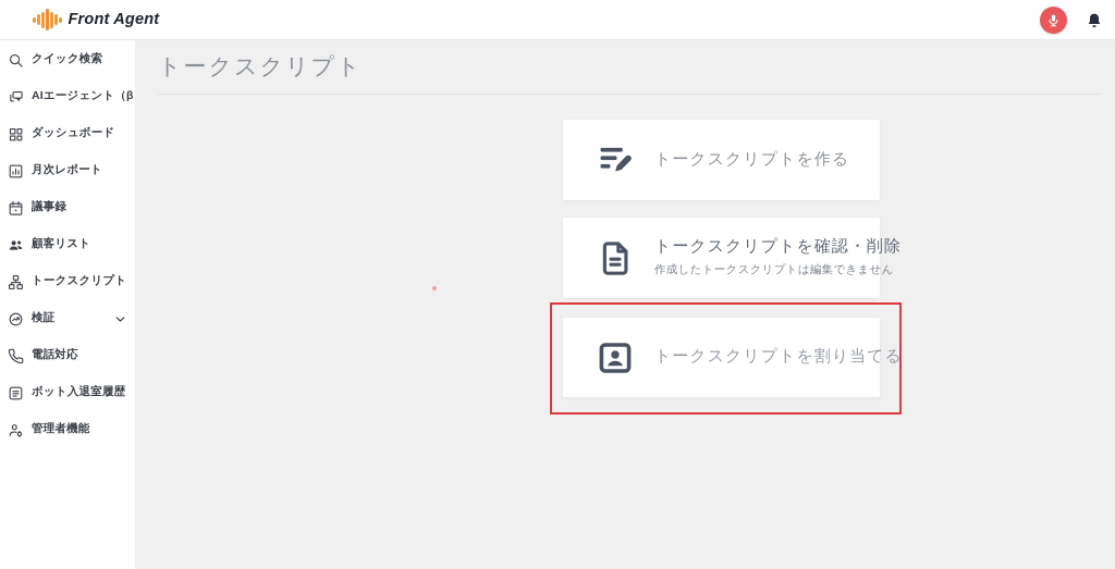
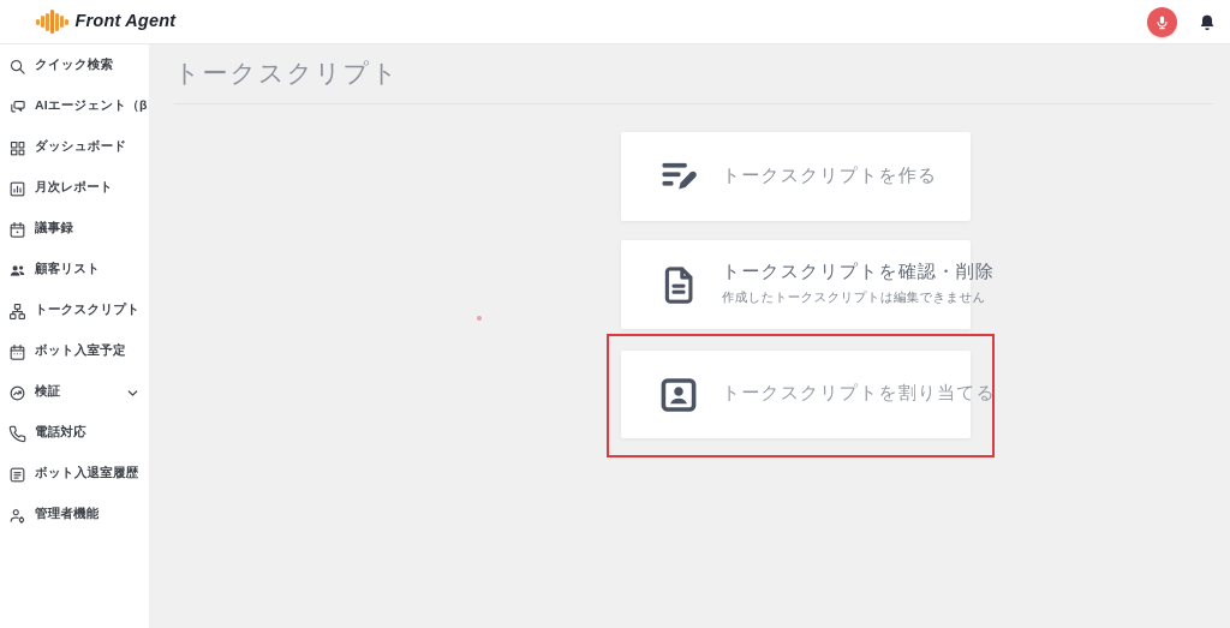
  Front Agent
  クイック検索
  AIエージェント（β
  ダッシュボード
  月次レポート
  議事録
  顧客リスト
  トークスクリプト
+ ボット入室予定
  検証
  電話対応
  ボット入退室履歴
  管理者機能
  トークスクリプト
  トークスクリプトを作る
  トークスクリプトを確認・削除
  作成したトークスクリプトは編集できません
  トークスクリプトを割り当てる
